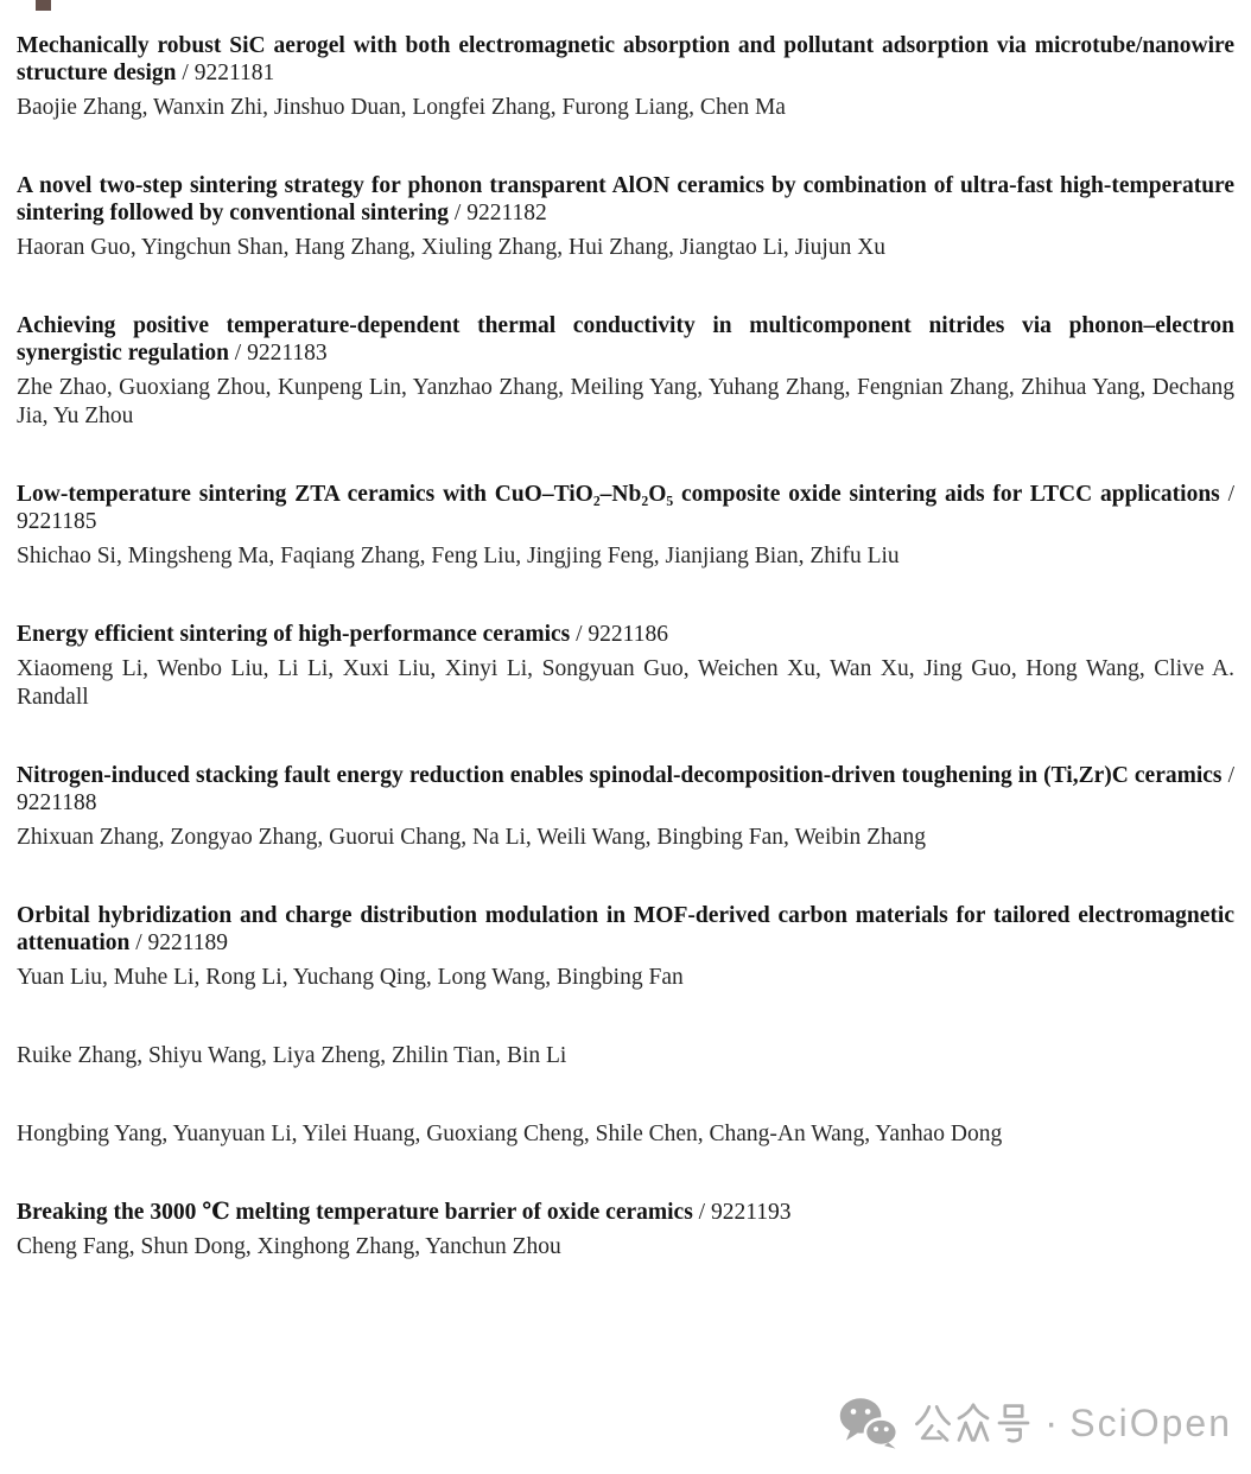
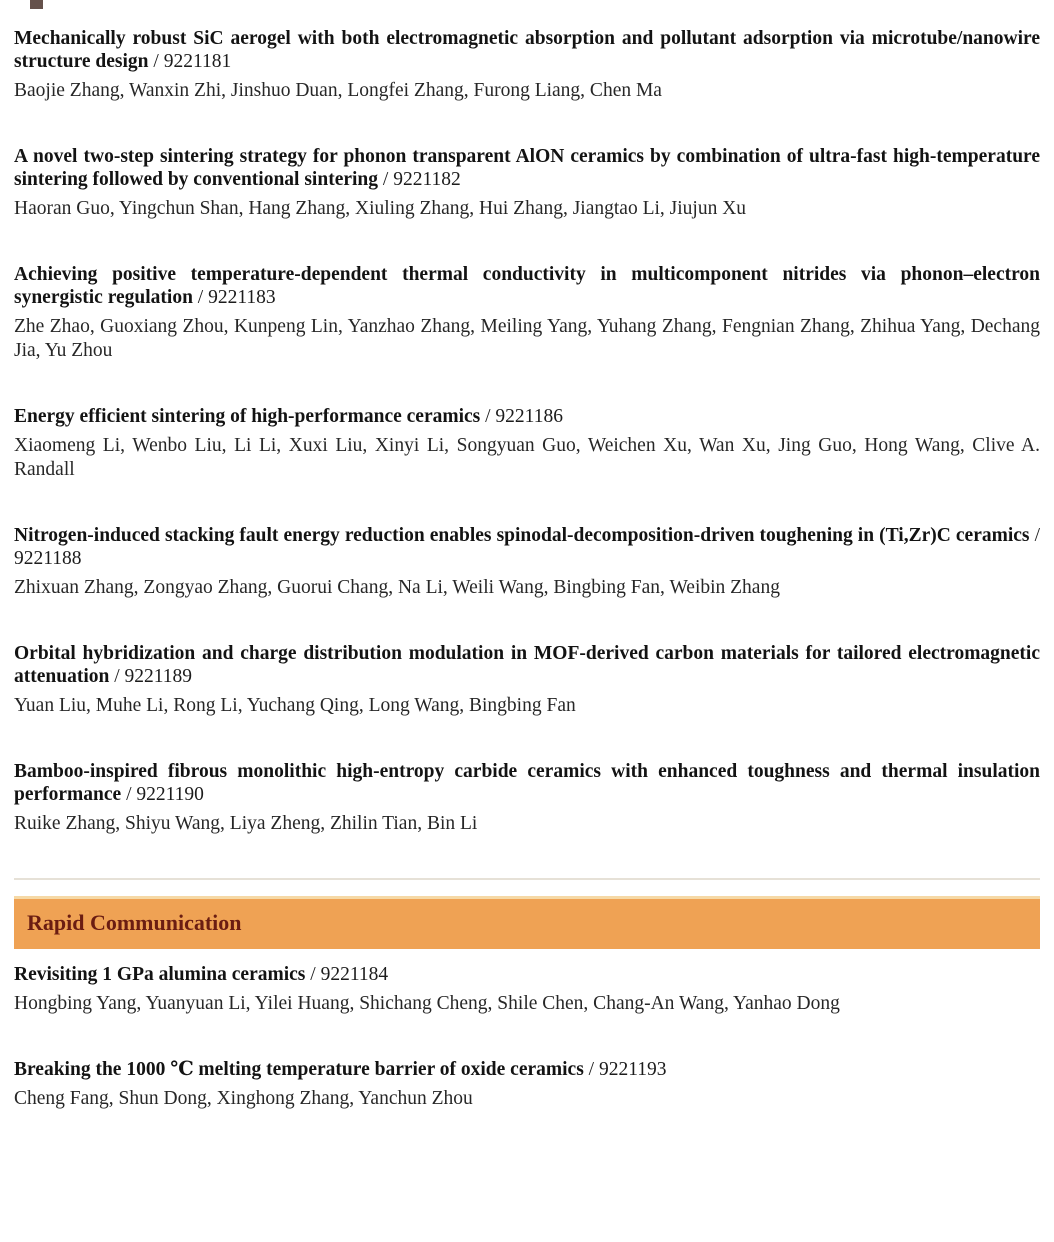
  Mechanically robust SiC aerogel with both electromagnetic absorption and pollutant adsorption via microtube/nanowire structure design / 9221181
  Baojie Zhang, Wanxin Zhi, Jinshuo Duan, Longfei Zhang, Furong Liang, Chen Ma
  A novel two-step sintering strategy for phonon transparent AlON ceramics by combination of ultra-fast high-temperature sintering followed by conventional sintering / 9221182
  Haoran Guo, Yingchun Shan, Hang Zhang, Xiuling Zhang, Hui Zhang, Jiangtao Li, Jiujun Xu
  Achieving positive temperature-dependent thermal conductivity in multicomponent nitrides via phonon–electron synergistic regulation / 9221183
  Zhe Zhao, Guoxiang Zhou, Kunpeng Lin, Yanzhao Zhang, Meiling Yang, Yuhang Zhang, Fengnian Zhang, Zhihua Yang, Dechang Jia, Yu Zhou
- Low-temperature sintering ZTA ceramics with CuO–TiO₂–Nb₂O₅ composite oxide sintering aids for LTCC applications / 9221185
- Shichao Si, Mingsheng Ma, Faqiang Zhang, Feng Liu, Jingjing Feng, Jianjiang Bian, Zhifu Liu
  Energy efficient sintering of high-performance ceramics / 9221186
  Xiaomeng Li, Wenbo Liu, Li Li, Xuxi Liu, Xinyi Li, Songyuan Guo, Weichen Xu, Wan Xu, Jing Guo, Hong Wang, Clive A. Randall
  Nitrogen-induced stacking fault energy reduction enables spinodal-decomposition-driven toughening in (Ti,Zr)C ceramics / 9221188
  Zhixuan Zhang, Zongyao Zhang, Guorui Chang, Na Li, Weili Wang, Bingbing Fan, Weibin Zhang
  Orbital hybridization and charge distribution modulation in MOF-derived carbon materials for tailored electromagnetic attenuation / 9221189
  Yuan Liu, Muhe Li, Rong Li, Yuchang Qing, Long Wang, Bingbing Fan
+ Bamboo-inspired fibrous monolithic high-entropy carbide ceramics with enhanced toughness and thermal insulation performance / 9221190
  Ruike Zhang, Shiyu Wang, Liya Zheng, Zhilin Tian, Bin Li
+ Rapid Communication
+ Revisiting 1 GPa alumina ceramics / 9221184
- Hongbing Yang, Yuanyuan Li, Yilei Huang, Guoxiang Cheng, Shile Chen, Chang-An Wang, Yanhao Dong
+ Hongbing Yang, Yuanyuan Li, Yilei Huang, Shichang Cheng, Shile Chen, Chang-An Wang, Yanhao Dong
- Breaking the 3000 ℃ melting temperature barrier of oxide ceramics / 9221193
+ Breaking the 1000 ℃ melting temperature barrier of oxide ceramics / 9221193
  Cheng Fang, Shun Dong, Xinghong Zhang, Yanchun Zhou
- ·
- SciOpen
